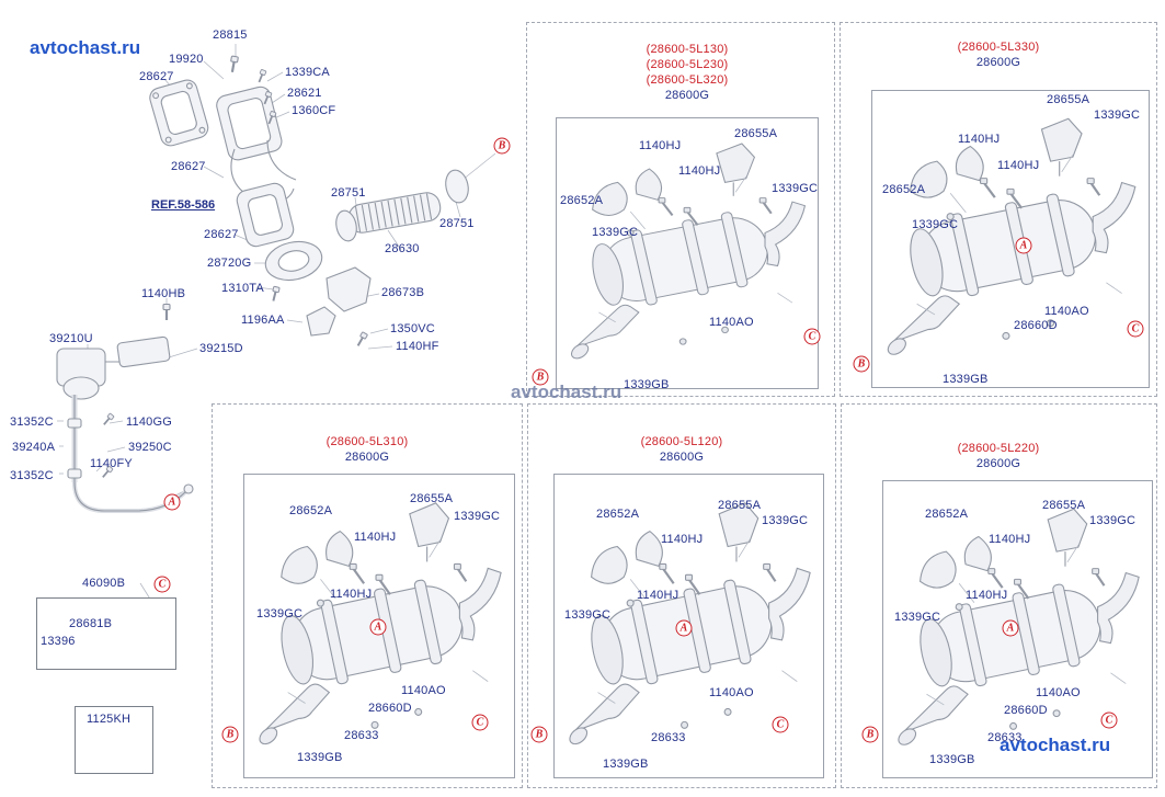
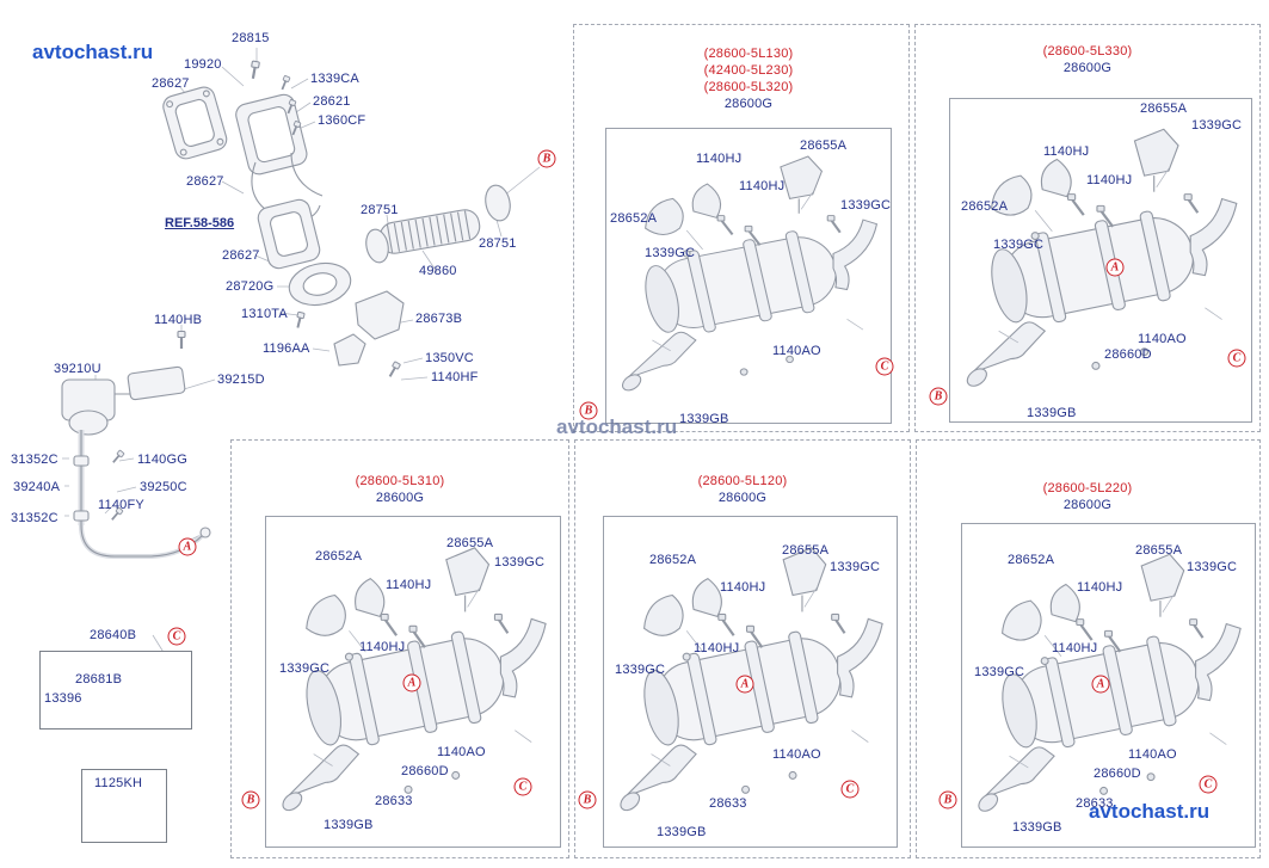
  (28600-5L130)
- (28600-5L230)
+ (42400-5L230)
  (28600-5L320)
  28600G
  (28600-5L330)
  28600G
  (28600-5L310)
  28600G
  (28600-5L120)
  28600G
  (28600-5L220)
  28600G
  REF.58-586
  avtochast.ru
  avtochast.ru
  avtochast.ru
  28815
  19920
  1339CA
  28627
  28621
  1360CF
  28627
  28751
  28751
  28627
  28720G
- 28630
+ 49860
  1310TA
  28673B
  1140HB
  1196AA
  1350VC
  1140HF
  39210U
  39215D
  31352C
  1140GG
  39240A
  39250C
  1140FY
  31352C
- 46090B
+ 28640B
  28681B
  13396
  1125KH
  B
  A
  C
  1140HJ
  28655A
  1140HJ
  1339GC
  28652A
  1339GC
  1140AO
  1339GB
  B
  C
  28655A
  1339GC
  1140HJ
  1140HJ
  28652A
  1339GC
  1140AO
  28660D
  1339GB
  A
  B
  C
  28652A
  28655A
  1339GC
  1140HJ
  1140HJ
  1339GC
  1140AO
  28660D
  28633
  1339GB
  A
  B
  C
  28652A
  28655A
  1339GC
  1140HJ
  1140HJ
  1339GC
  1140AO
  28633
  1339GB
  A
  B
  C
  28652A
  28655A
  1339GC
  1140HJ
  1140HJ
  1339GC
  1140AO
  28660D
  28633
  1339GB
  A
  B
  C
